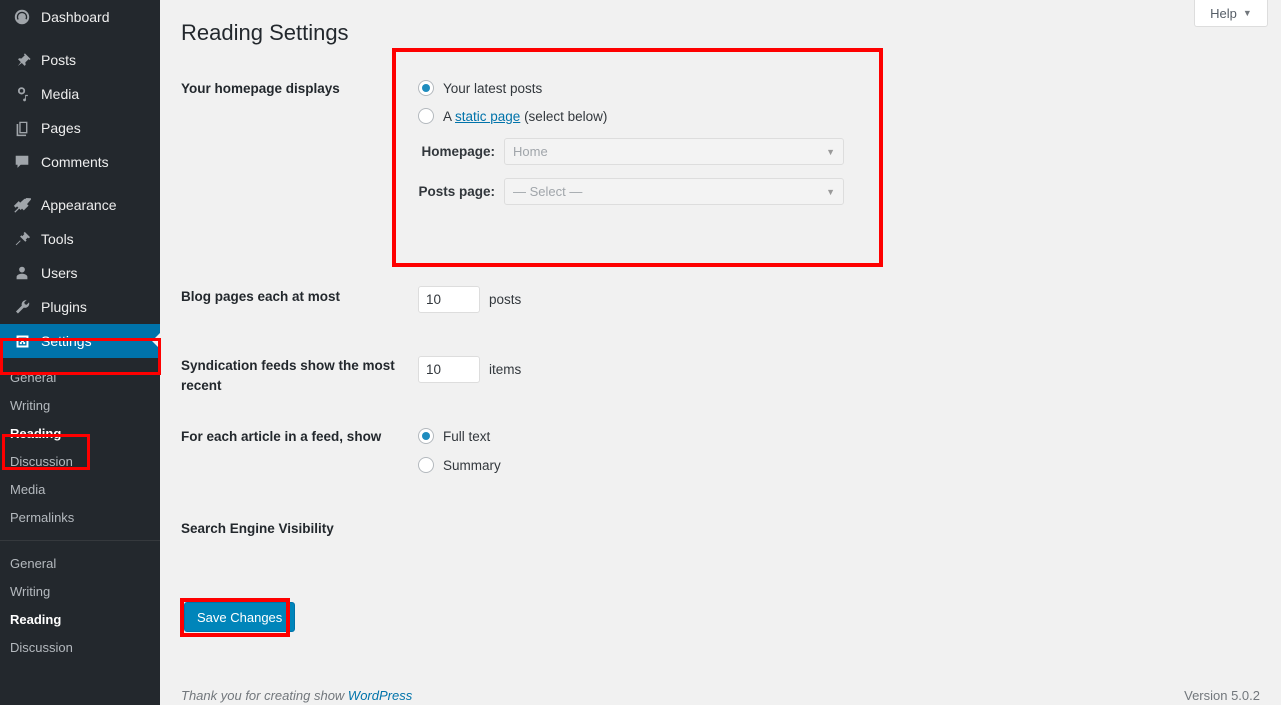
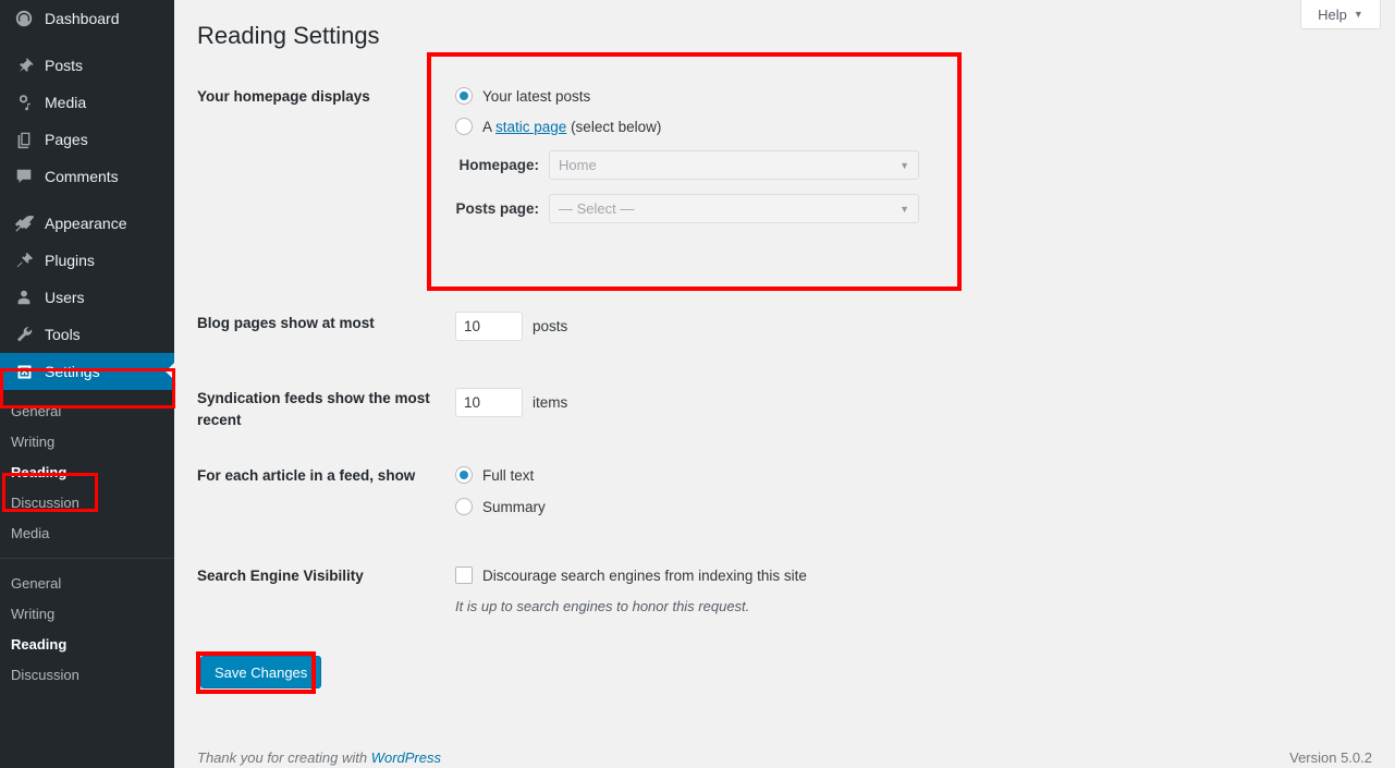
  Dashboard
  Posts
  Media
  Pages
  Comments
  Appearance
- Tools
+ Plugins
  Users
- Plugins
+ Tools
  Settings
  General
  Writing
  Reading
  Discussion
  Media
- Permalinks
  General
  Writing
  Reading
  Discussion
  Help
  ▼
  Reading Settings
  Your homepage displays
  Your latest posts
  A static page (select below)
  Homepage:
  Home
  ▼
  Posts page:
  — Select —
  ▼
- Blog pages each at most
+ Blog pages show at most
  10
  posts
  Syndication feeds show the most recent
  10
  items
  For each article in a feed, show
  Full text
  Summary
  Search Engine Visibility
+ Discourage search engines from indexing this site
+ It is up to search engines to honor this request.
  Save Changes
- Thank you for creating show WordPress
+ Thank you for creating with WordPress
  Version 5.0.2
